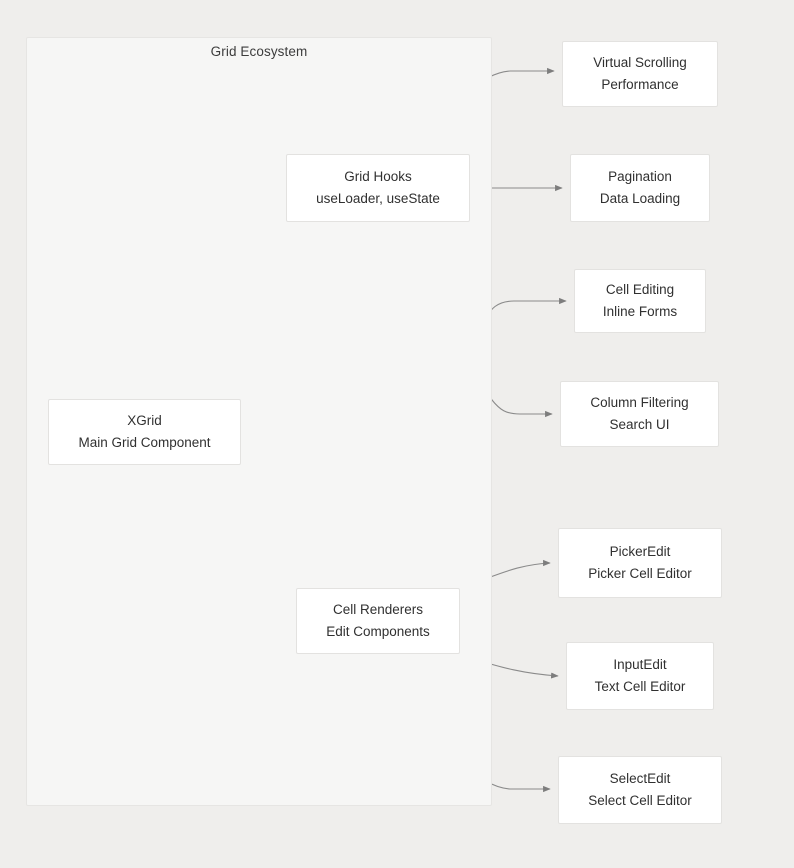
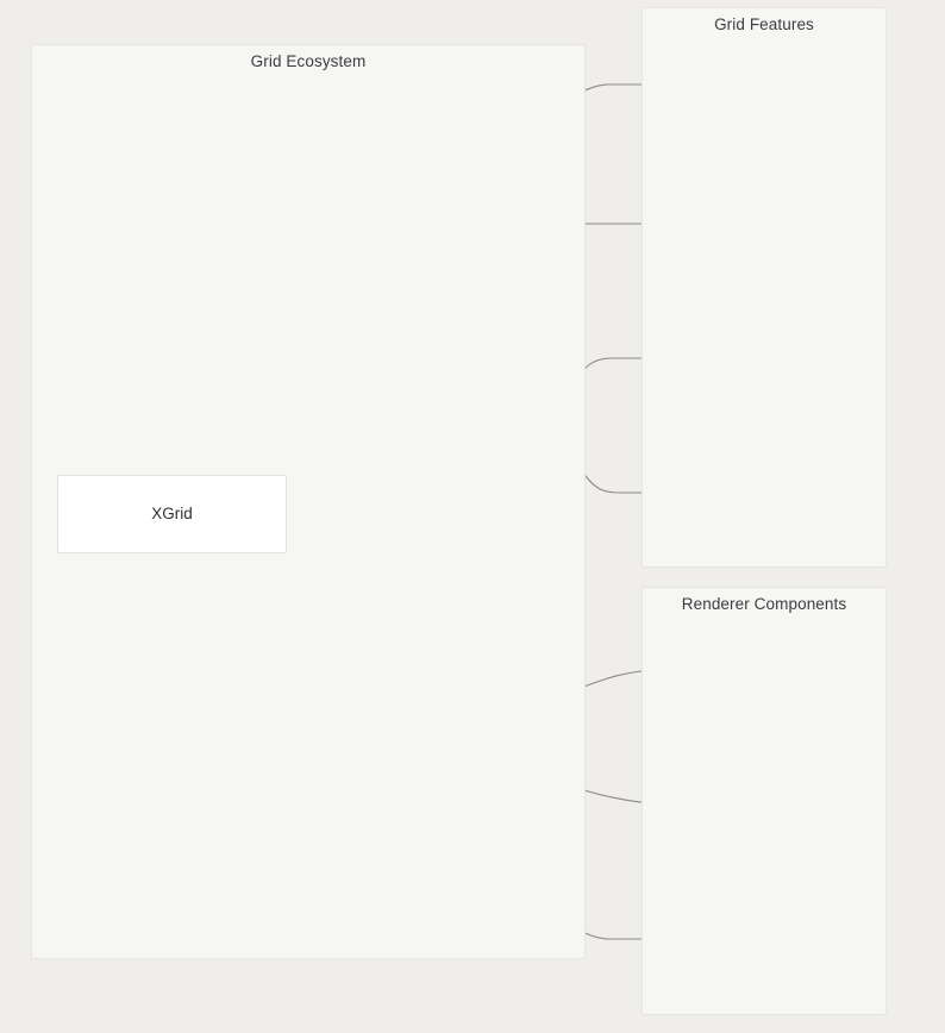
  Grid Ecosystem
+ Grid Features
+ Renderer Components
  XGrid
- Main Grid Component
- Grid Hooks
- useLoader, useState
- Cell Renderers
- Edit Components
- Virtual Scrolling
- Performance
- Pagination
- Data Loading
- Cell Editing
- Inline Forms
- Column Filtering
- Search UI
- PickerEdit
- Picker Cell Editor
- InputEdit
- Text Cell Editor
- SelectEdit
- Select Cell Editor
